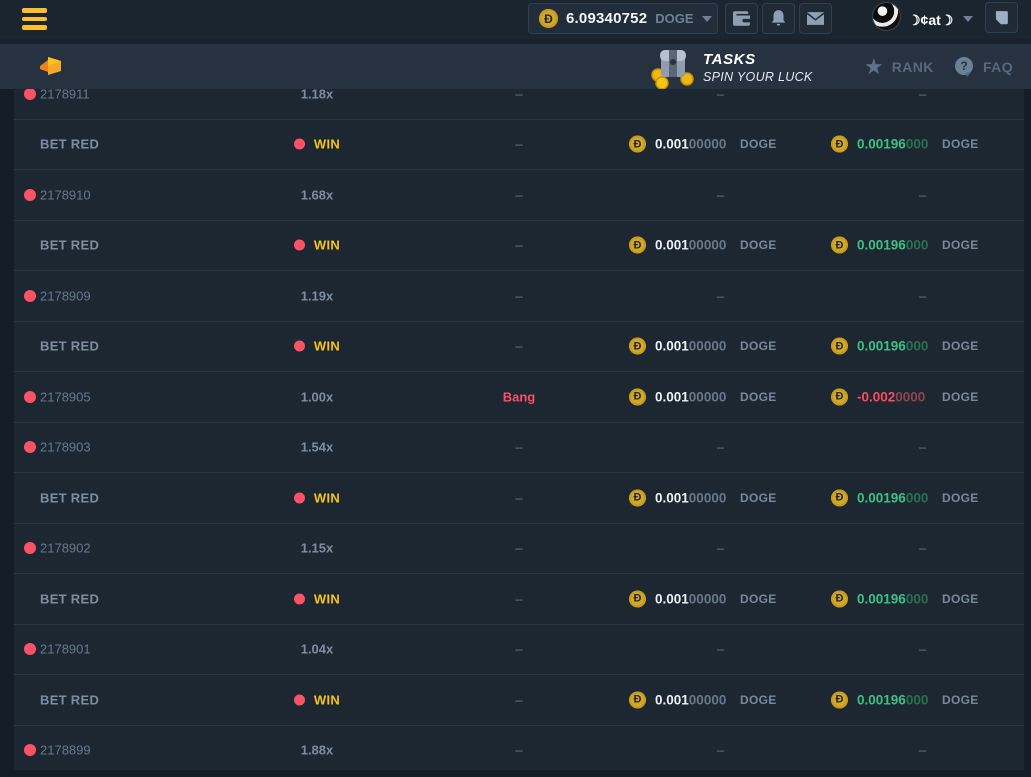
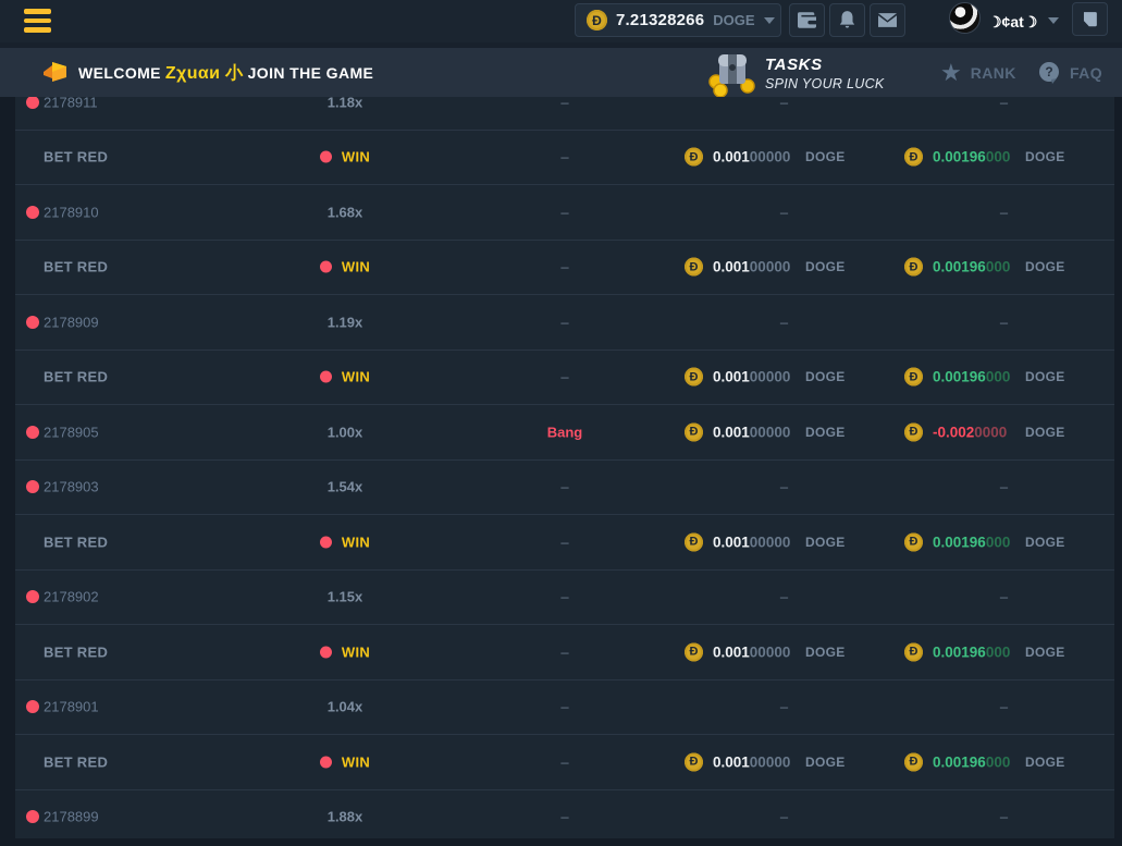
  Đ
- 6.09340752
+ 7.21328266
  DOGE
  ☽¢at☽
+ WELCOME Zχuαи 小 JOIN THE GAME
  TASKS
  SPIN YOUR LUCK
  ★
  RANK
  ?
  FAQ
  2178911
  1.18x
  –
  –
  –
  BET RED
  WIN
  –
  Đ
  0.00100000
  DOGE
  Đ
  0.00196000
  DOGE
  2178910
  1.68x
  –
  –
  –
  BET RED
  WIN
  –
  Đ
  0.00100000
  DOGE
  Đ
  0.00196000
  DOGE
  2178909
  1.19x
  –
  –
  –
  BET RED
  WIN
  –
  Đ
  0.00100000
  DOGE
  Đ
  0.00196000
  DOGE
  2178905
  1.00x
  Bang
  Đ
  0.00100000
  DOGE
  Đ
  -0.0020000
  DOGE
  2178903
  1.54x
  –
  –
  –
  BET RED
  WIN
  –
  Đ
  0.00100000
  DOGE
  Đ
  0.00196000
  DOGE
  2178902
  1.15x
  –
  –
  –
  BET RED
  WIN
  –
  Đ
  0.00100000
  DOGE
  Đ
  0.00196000
  DOGE
  2178901
  1.04x
  –
  –
  –
  BET RED
  WIN
  –
  Đ
  0.00100000
  DOGE
  Đ
  0.00196000
  DOGE
  2178899
  1.88x
  –
  –
  –
